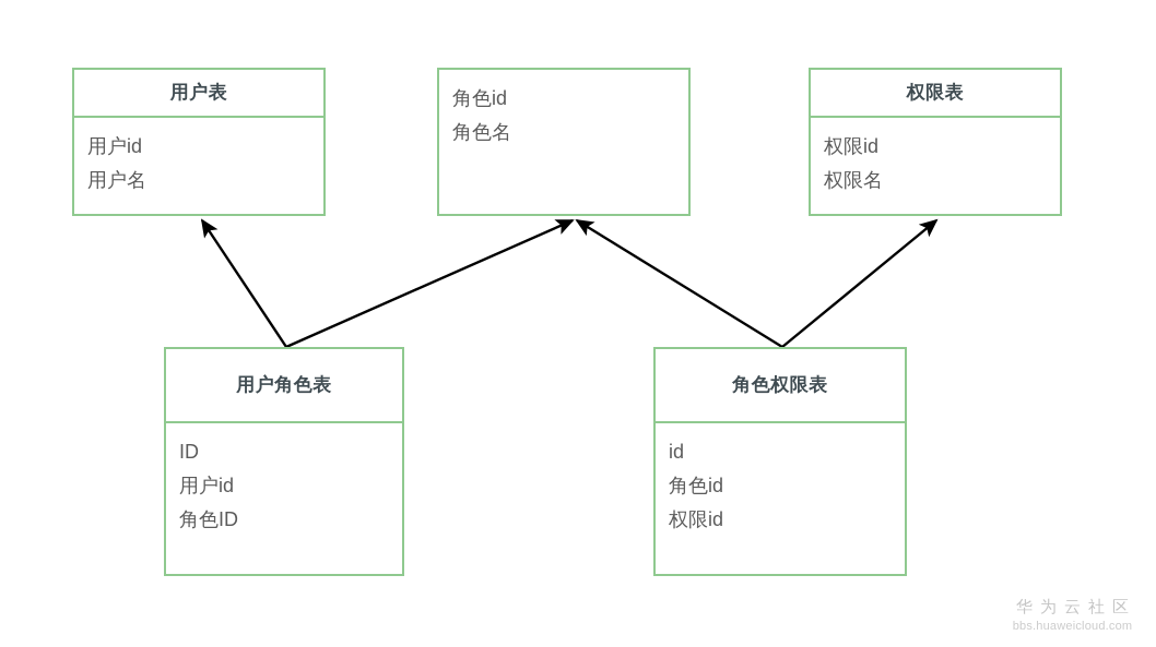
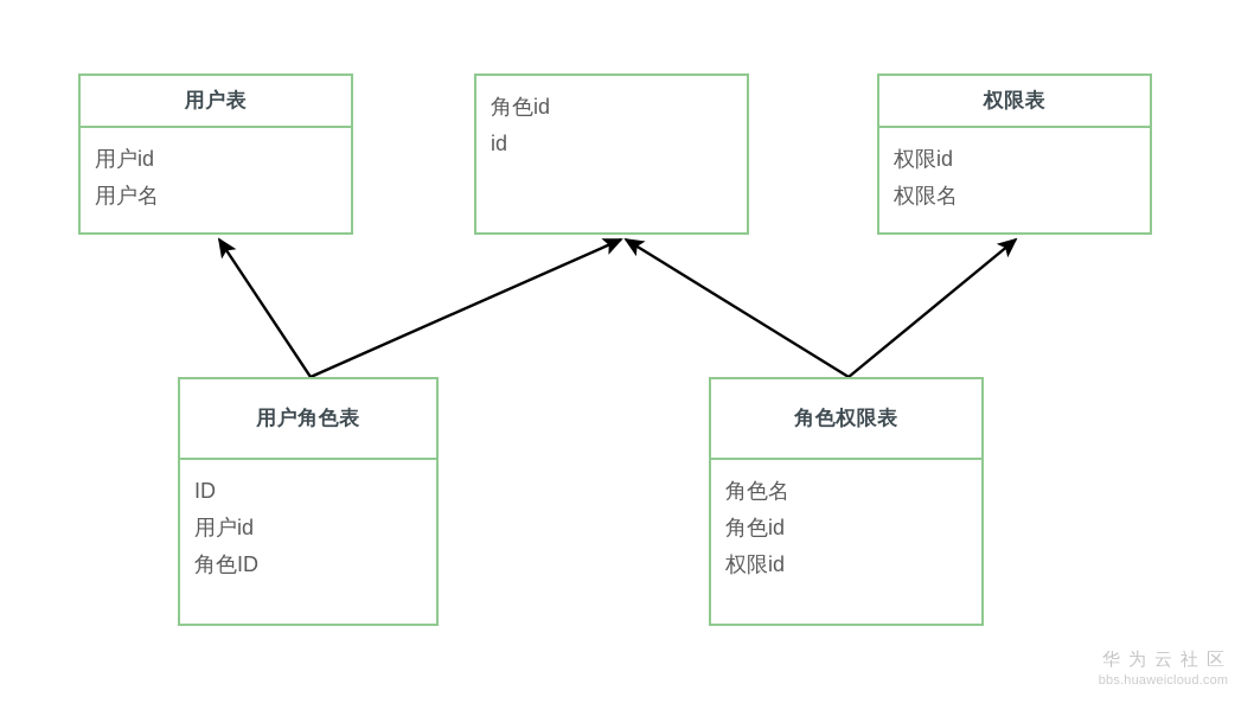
  用户表
  用户id
  用户名
  角色id
- 角色名
+ id
  权限表
  权限id
  权限名
  用户角色表
  ID
  用户id
  角色ID
  角色权限表
- id
+ 角色名
  角色id
  权限id
  华为云社区
  bbs.huaweicloud.com
